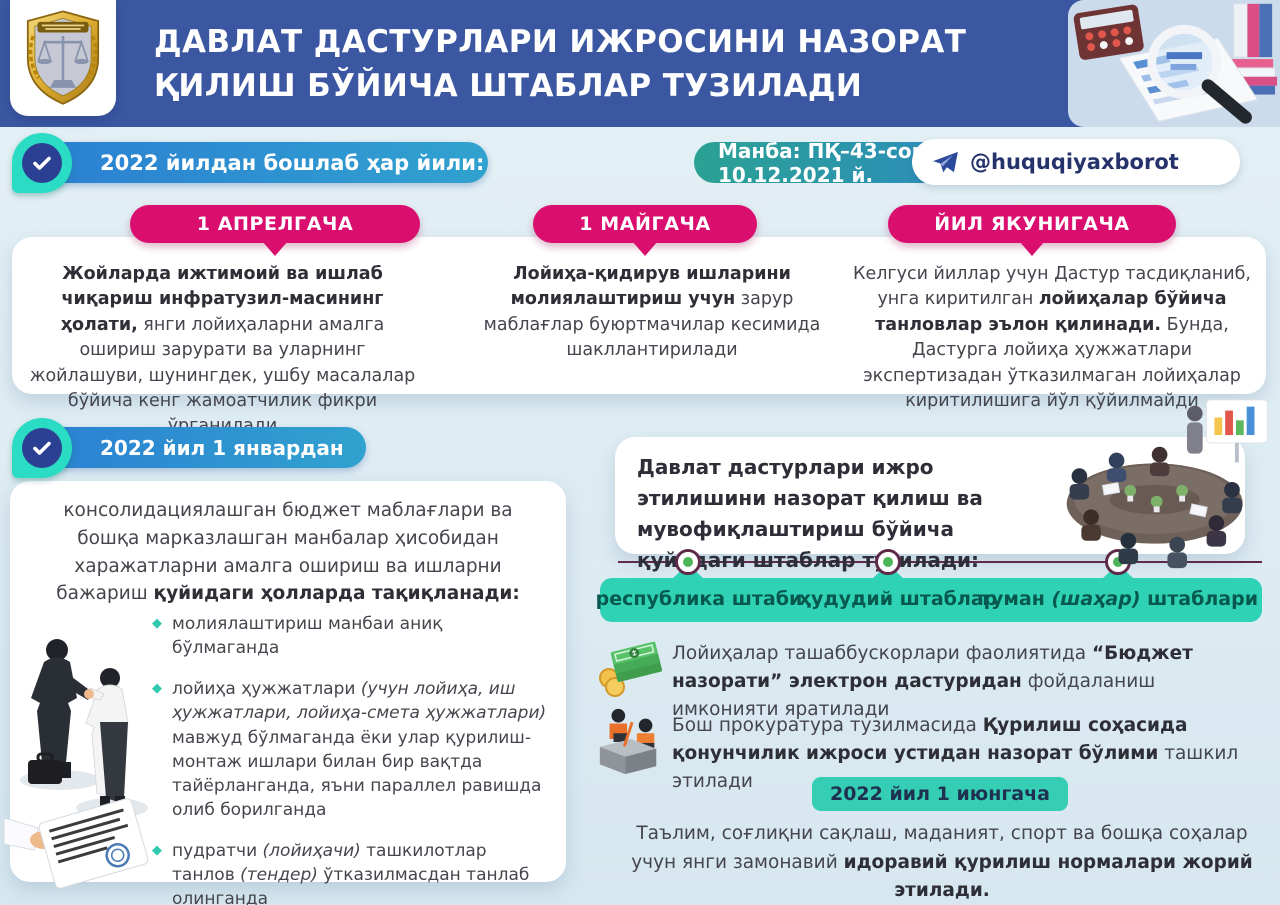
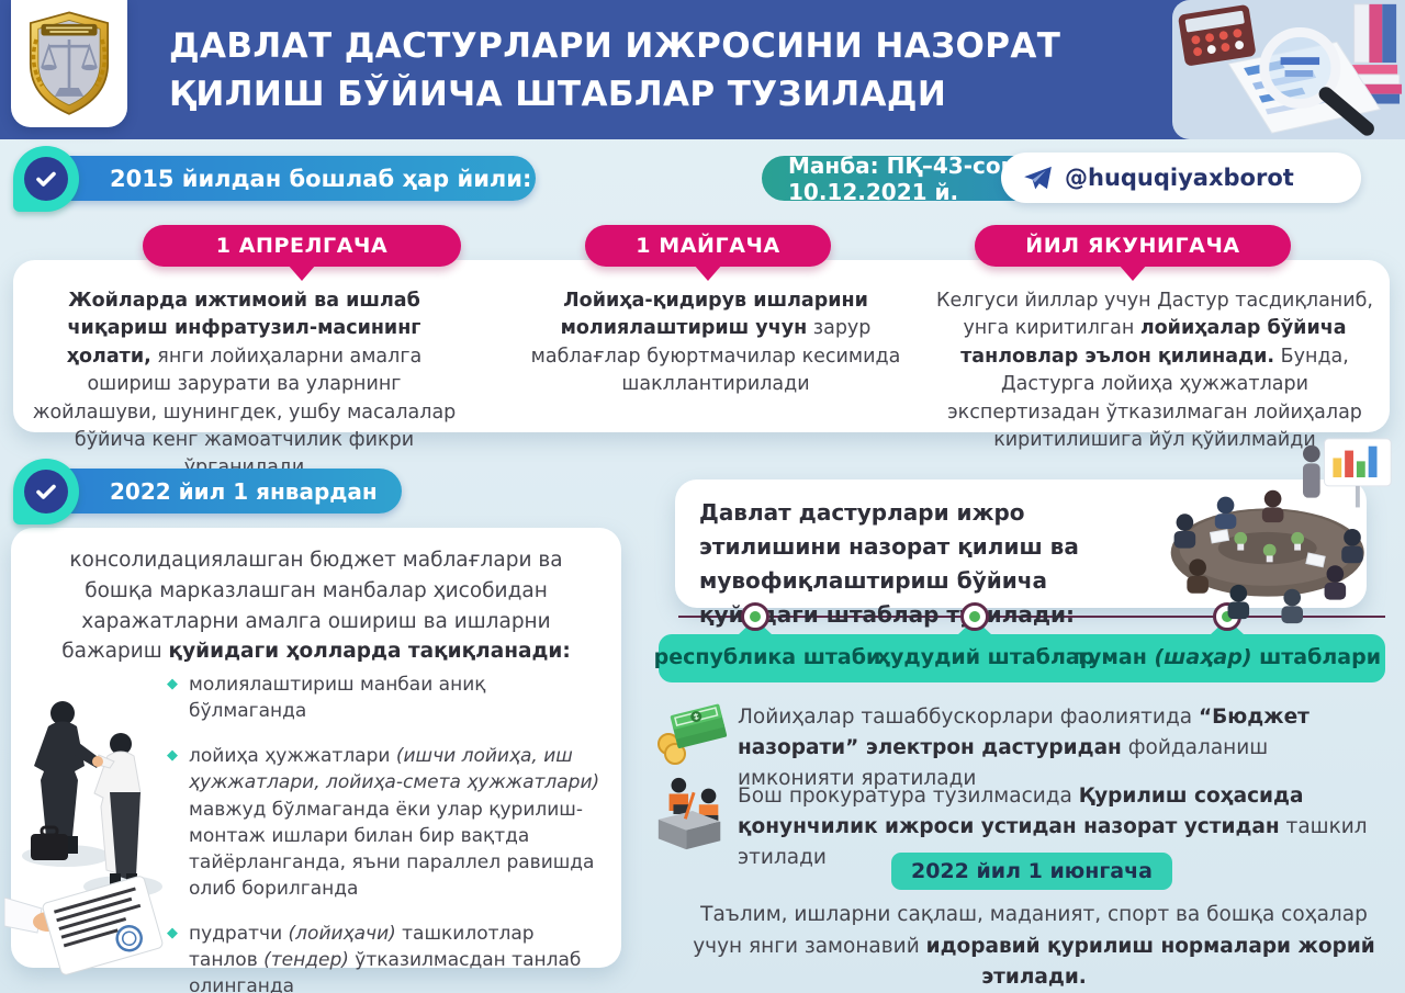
  ДАВЛАТ ДАСТУРЛАРИ ИЖРОСИНИ НАЗОРАТ
  ҚИЛИШ БЎЙИЧА ШТАБЛАР ТУЗИЛАДИ
- 2022 йилдан бошлаб ҳар йили:
+ 2015 йилдан бошлаб ҳар йили:
  Манба: ПҚ–43-со 10.12.2021 й.
  @huquqiyaxborot
  1 АПРЕЛГАЧА
  1 МАЙГАЧА
  ЙИЛ ЯКУНИГАЧА
  Жойларда ижтимоий ва ишлаб чиқариш инфратузил-масининг ҳолати, янги лойиҳаларни амалга ошириш зарурати ва уларнинг жойлашуви, шунингдек, ушбу масалалар бўйича кенг жамоатчилик фикри
  Лойиҳа-қидирув ишларини молиялаштириш учун зарур маблағлар буюртмачилар кесимида шакллантирилади
  Келгуси йиллар учун Дастур тасдиқланиб, унга киритилган лойиҳалар бўйича танловлар эълон қилинади. Бунда, Дастурга лойиҳа ҳужжатлари экспертизадан ўтказилмаган лойиҳалар киритилишига йўл қўйилмайди
  2022 йил 1 январдан
  консолидациялашган бюджет маблағлари ва бошқа марказлашган манбалар ҳисобидан харажатларни амалга ошириш ва ишларни бажариш қуйидаги ҳолларда тақиқланади:
  ◆
  молиялаштириш манбаи аниқ бўлмаганда
  ◆
- лойиҳа ҳужжатлари (учун лойиҳа, иш ҳужжатлари, лойиҳа-смета ҳужжатлари) мавжуд бўлмаганда ёки улар қурилиш-монтаж ишлари билан бир вақтда тайёрланганда, яъни параллел равишда олиб борилганда
+ лойиҳа ҳужжатлари (ишчи лойиҳа, иш ҳужжатлари, лойиҳа-смета ҳужжатлари) мавжуд бўлмаганда ёки улар қурилиш-монтаж ишлари билан бир вақтда тайёрланганда, яъни параллел равишда олиб борилганда
  ◆
  пудратчи (лойиҳачи) ташкилотлар танлов (тендер) ўтказилмасдан танлаб олинганда
  Давлат дастурлари ижро этилишини назорат қилиш ва мувофиқлаштириш бўйича қуйаги штаблар тилади:
  республика штаби
  ҳудудий штаблар
  туман (шаҳар) штаблари
  Лойиҳалар ташаббускорлари фаолиятида “Бюджет назорати” электрон дастуридан фойдаланиш имконияти яратилади
- Бош прокуратура тузилмасида Қурилиш соҳасида қонунчилик ижроси устидан назорат бўлими ташкил этилади
+ Бош прокуратура тузилмасида Қурилиш соҳасида қонунчилик ижроси устидан назорат устидан ташкил этилади
  2022 йил 1 июнгача
- Таълим, соғлиқни сақлаш, маданият, спорт ва бошқа соҳалар учун янги замонавий идоравий қурилиш нормалари жорий этилади.
+ Таълим, ишларни сақлаш, маданият, спорт ва бошқа соҳалар учун янги замонавий идоравий қурилиш нормалари жорий этилади.
